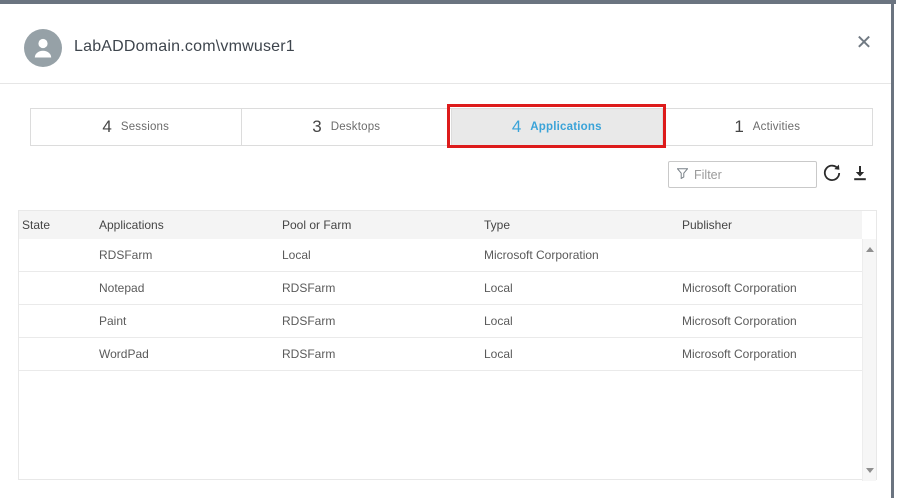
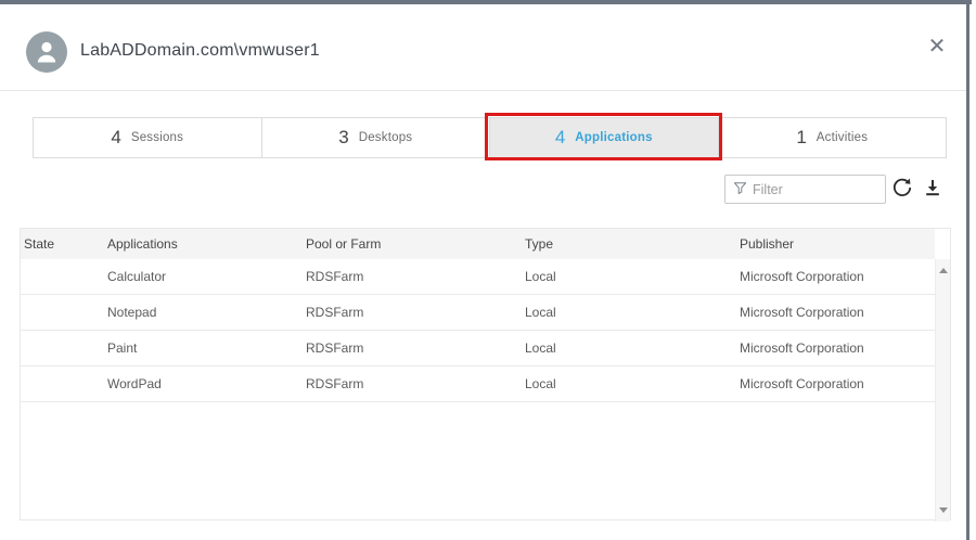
  LabADDomain.com\vmwuser1
  ✕
  4
  Sessions
  3
  Desktops
  4
  Applications
  1
  Activities
  Filter
  State
  Applications
  Pool or Farm
  Type
  Publisher
+ Calculator
  RDSFarm
  Local
  Microsoft Corporation
  Notepad
  RDSFarm
  Local
  Microsoft Corporation
  Paint
  RDSFarm
  Local
  Microsoft Corporation
  WordPad
  RDSFarm
  Local
  Microsoft Corporation
